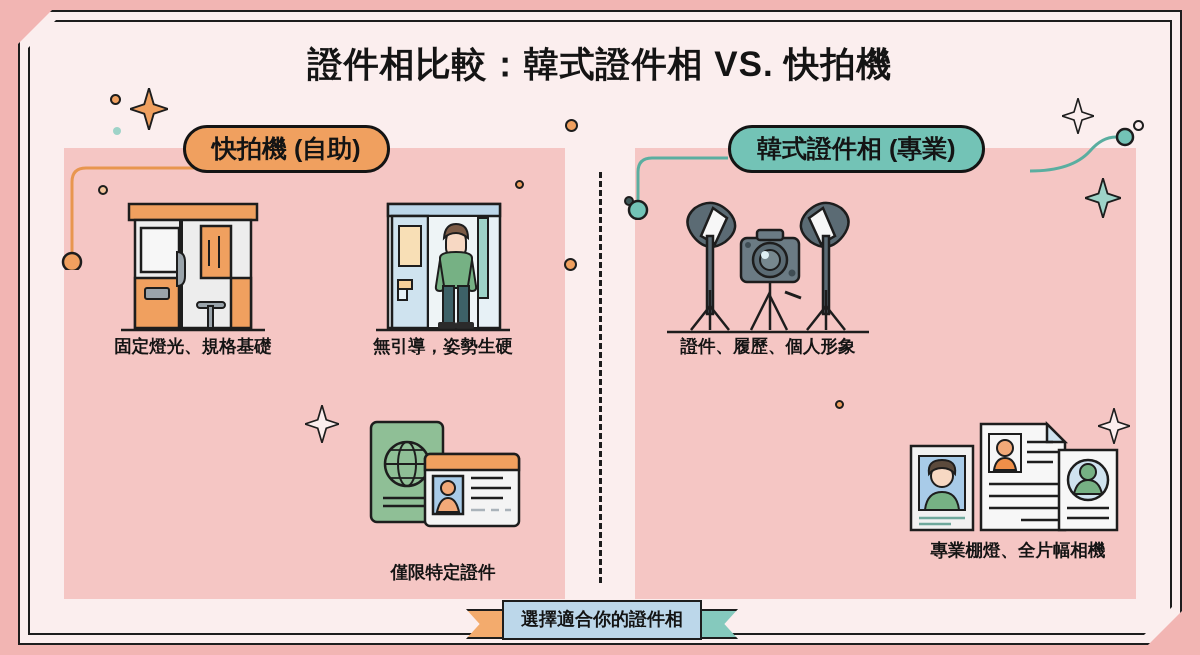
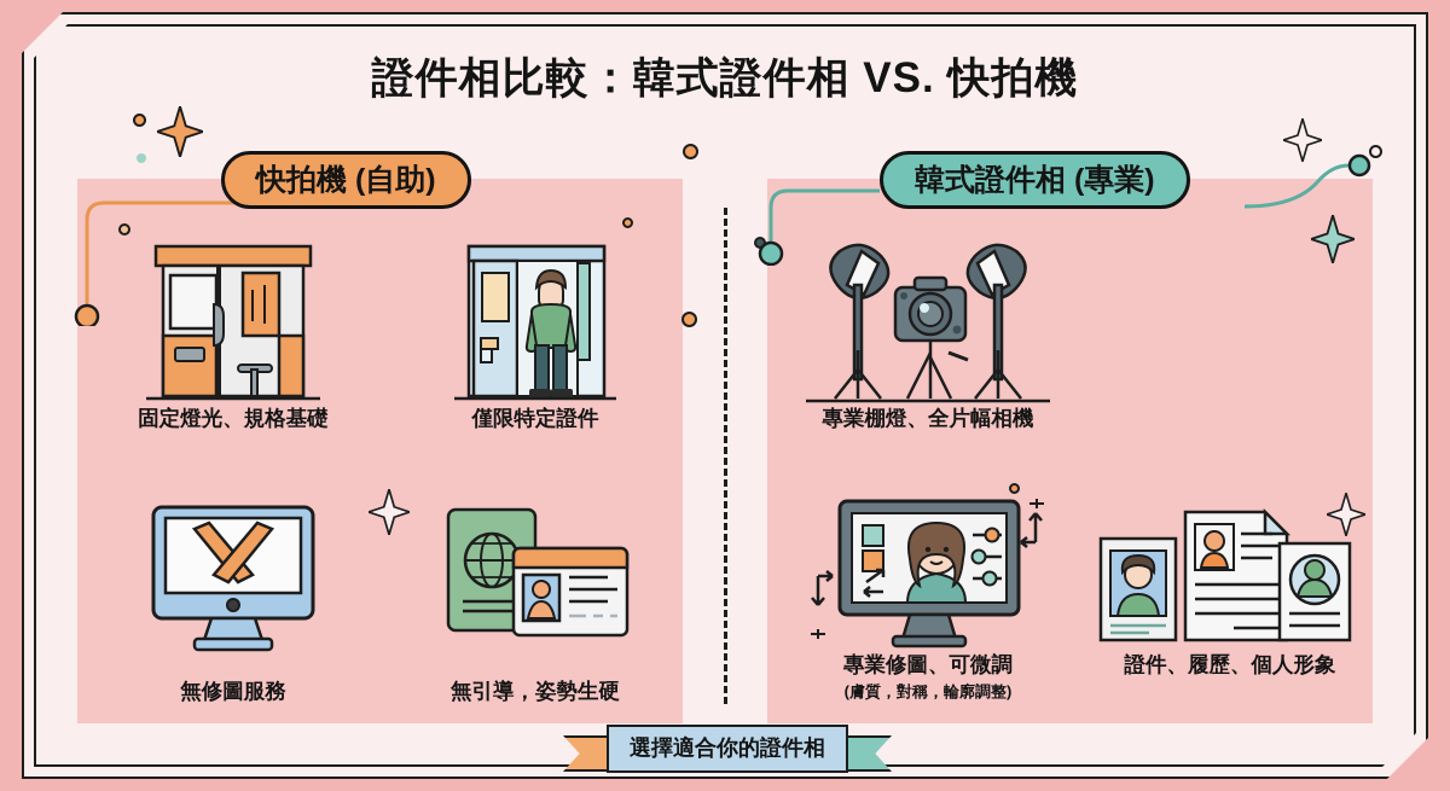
  證件相比較：韓式證件相 VS. 快拍機
  快拍機 (自助)
  韓式證件相 (專業)
  固定燈光、規格基礎
- 無引導，姿勢生硬
+ 僅限特定證件
+ 無修圖服務
- 僅限特定證件
+ 無引導，姿勢生硬
- 證件、履歷、個人形象
+ 專業棚燈、全片幅相機
+ 專業修圖、可微調
+ (膚質，對稱，輪廓調整)
- 專業棚燈、全片幅相機
+ 證件、履歷、個人形象
  選擇適合你的證件相
